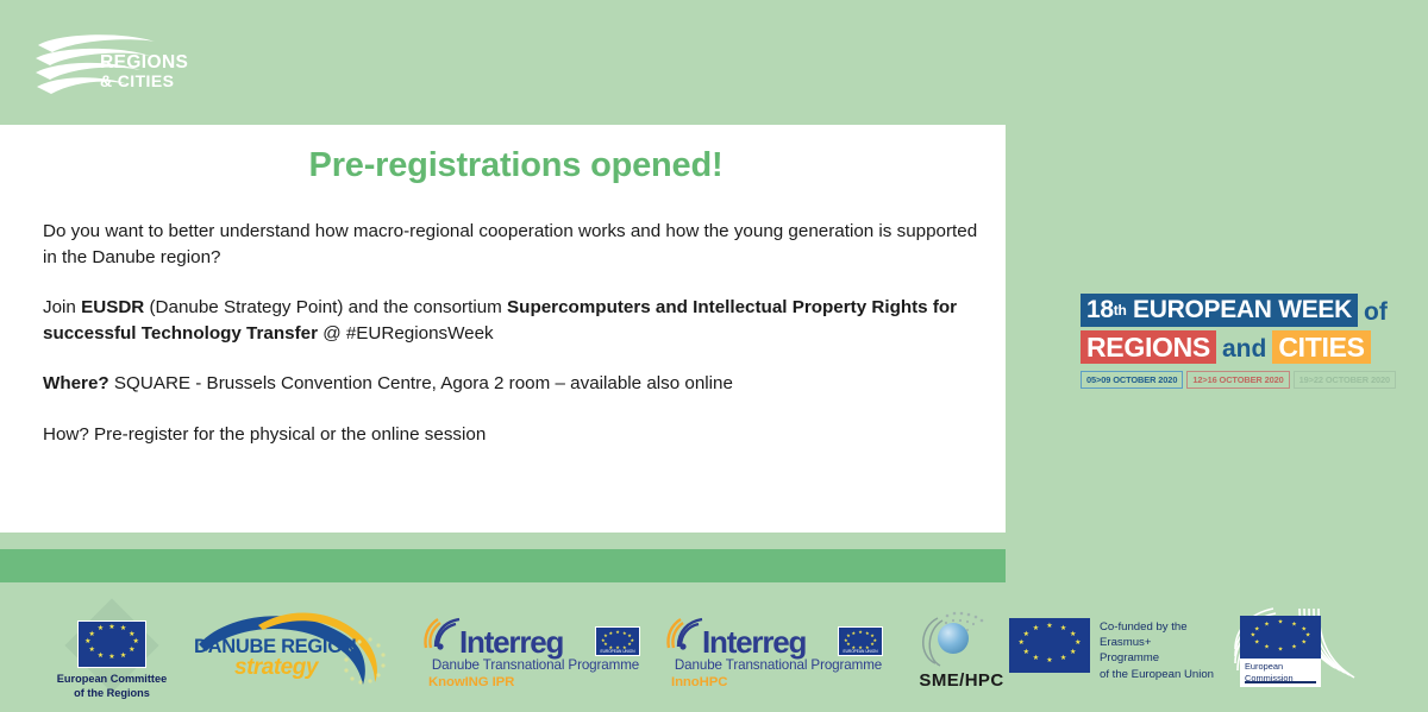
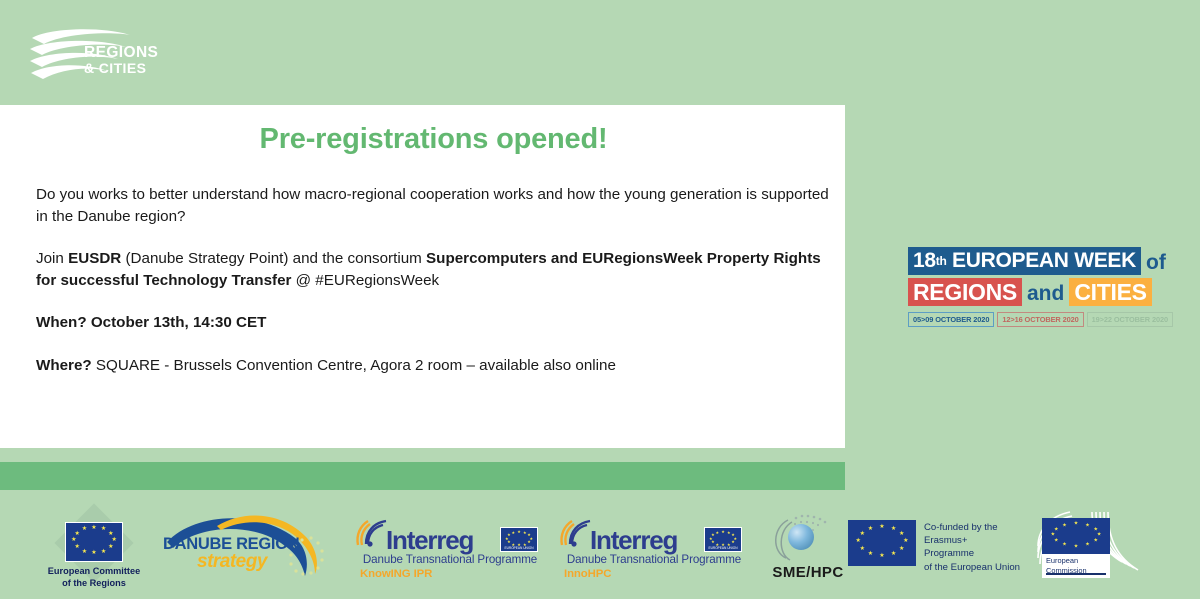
  REGIONS
  & CITIES
  Pre-registrations opened!
- Do you want to better understand how macro-regional cooperation works and how the young generation is supported in the Danube region?
+ Do you works to better understand how macro-regional cooperation works and how the young generation is supported in the Danube region?
- Join EUSDR (Danube Strategy Point) and the consortium Supercomputers and Intellectual Property Rights for successful Technology Transfer @ #EURegionsWeek
+ Join EUSDR (Danube Strategy Point) and the consortium Supercomputers and EURegionsWeek Property Rights for successful Technology Transfer @ #EURegionsWeek
+ When? October 13th, 14:30 CET
  Where? SQUARE - Brussels Convention Centre, Agora 2 room – available also online
- How? Pre-register for the physical or the online session
  18
  th
  EUROPEAN WEEK
  of
  REGIONS
  and
  CITIES
  05>09 OCTOBER 2020
  12>16 OCTOBER 2020
  19>22 OCTOBER 2020
  European Committee
  of the Regions
  DANUBE REGION
  strategy
  Interreg
  Danube Transnational Programme
  KnowING IPR
  Interreg
  Danube Transnational Programme
  InnoHPC
  SME/HPC
  Co-funded by the
  Erasmus+ Programme
  of the European Union
  European
  Commission
